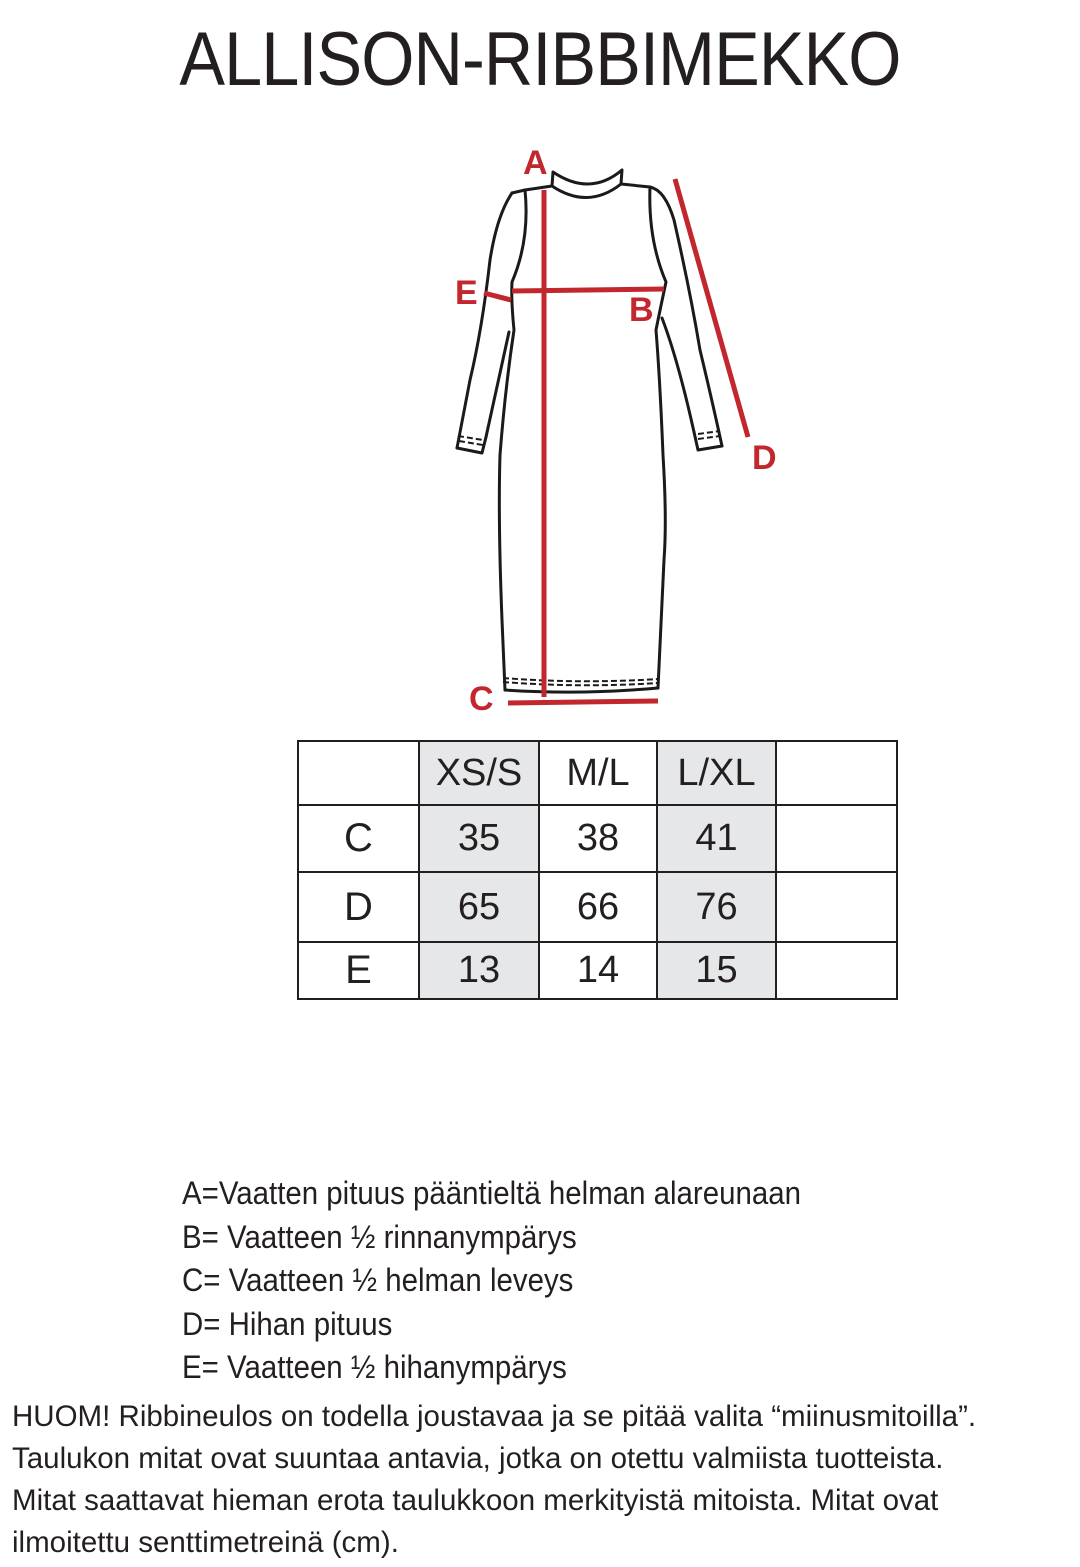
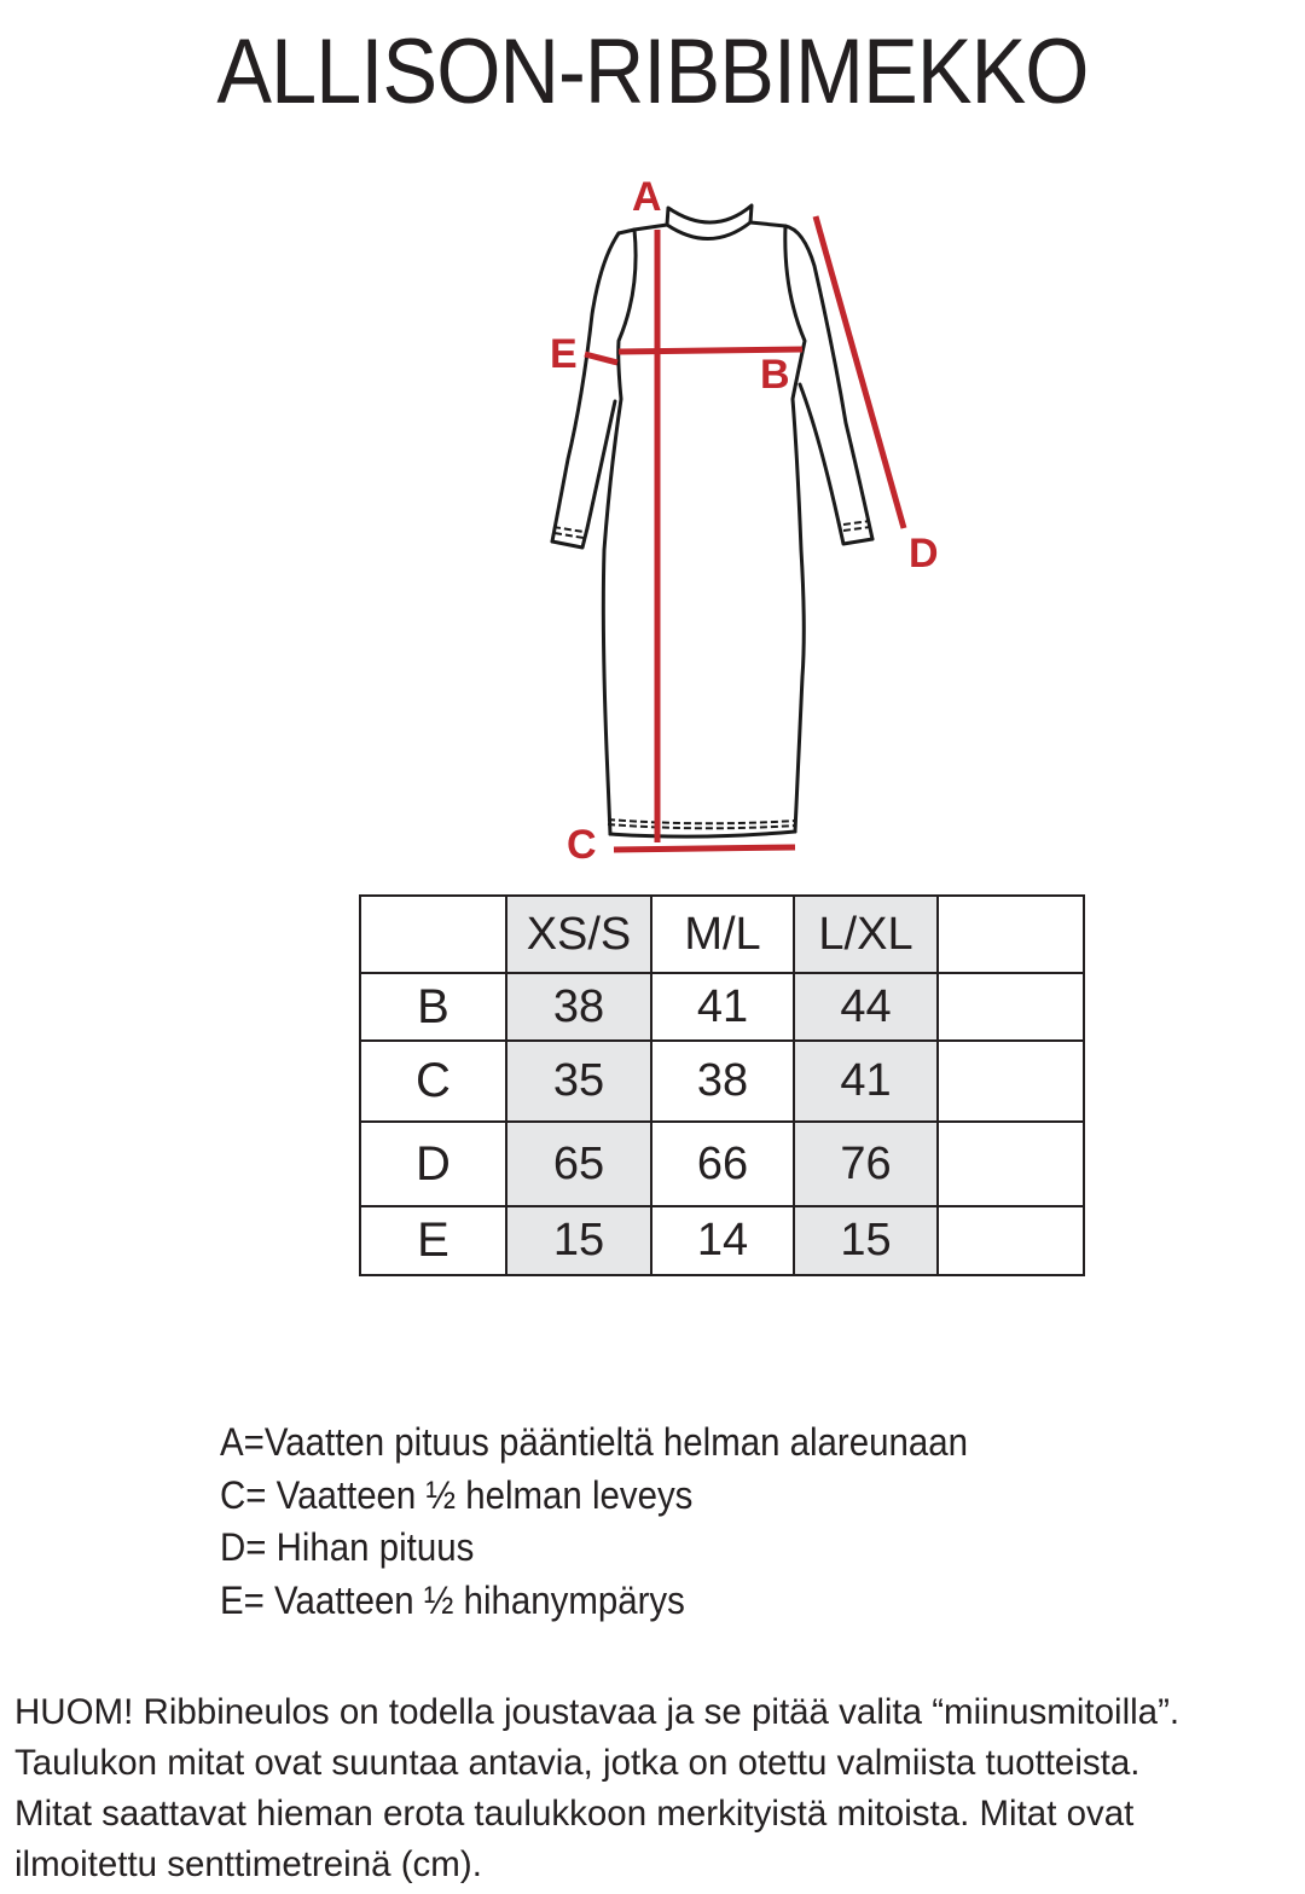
  ALLISON-RIBBIMEKKO
  A
  B
  C
  D
  E
  	XS/S	M/L	L/XL
+ B	38	41	44
  C	35	38	41
  D	65	66	76
- E	13	14	15
+ E	15	14	15
  A=Vaatten pituus pääntieltä helman alareunaan
- B= Vaatteen ½ rinnanympärys
  C= Vaatteen ½ helman leveys
  D= Hihan pituus
  E= Vaatteen ½ hihanympärys
  HUOM! Ribbineulos on todella joustavaa ja se pitää valita “miinusmitoilla”.
  Taulukon mitat ovat suuntaa antavia, jotka on otettu valmiista tuotteista.
  Mitat saattavat hieman erota taulukkoon merkityistä mitoista. Mitat ovat
  ilmoitettu senttimetreinä (cm).
